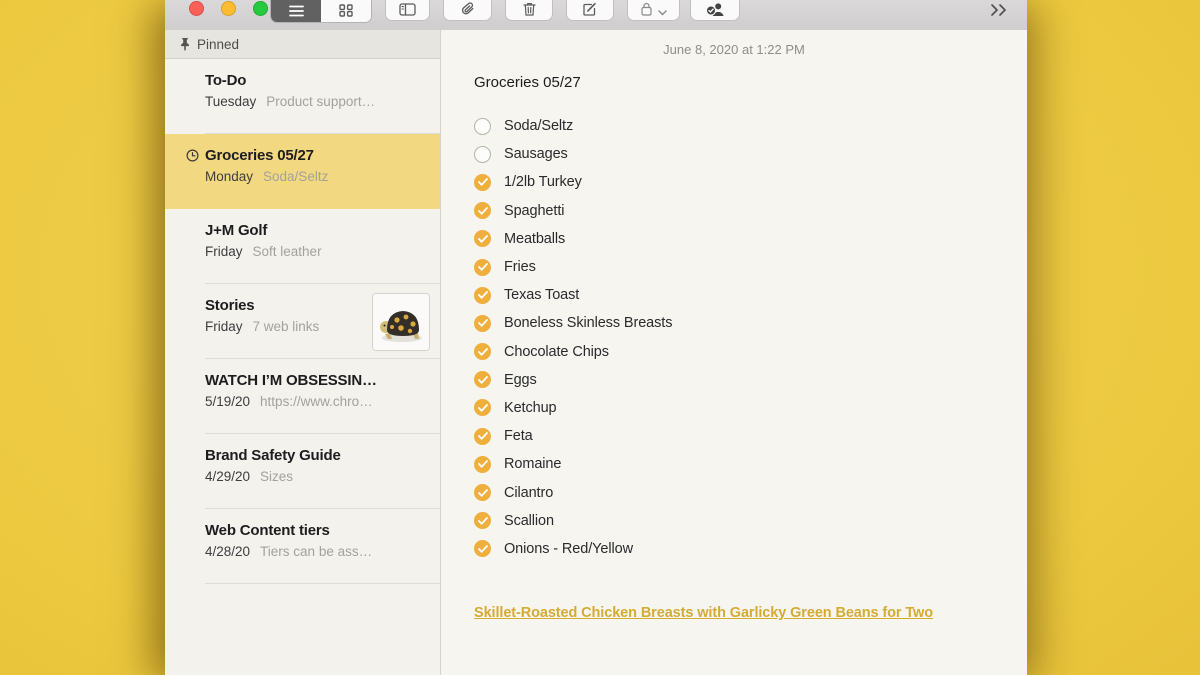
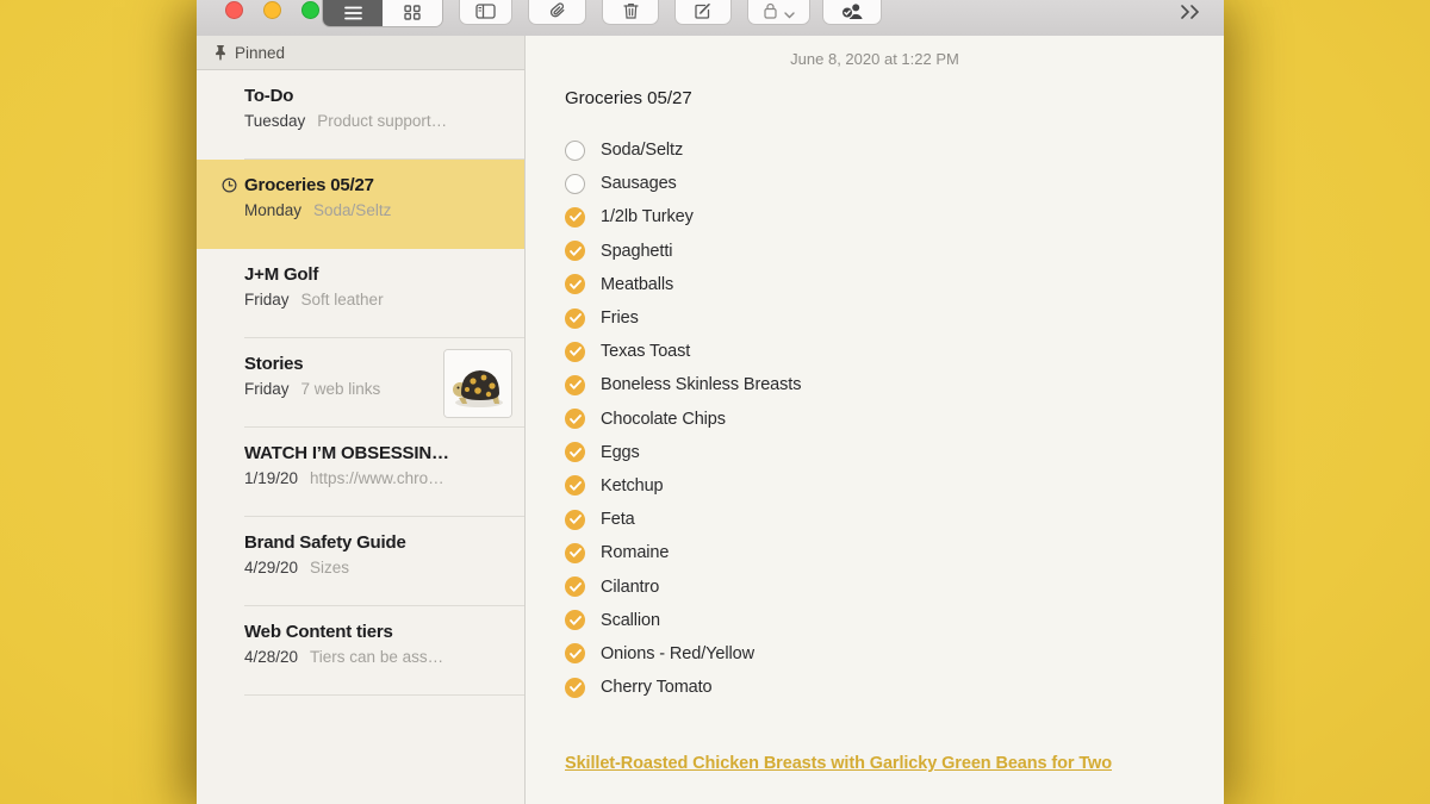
  Pinned
  To-Do
  Tuesday
  Product support…
  Groceries 05/27
  Monday
  Soda/Seltz
  J+M Golf
  Friday
  Soft leather
  Stories
  Friday
  7 web links
  WATCH I’M OBSESSIN…
- 5/19/20
+ 1/19/20
  https://www.chro…
  Brand Safety Guide
  4/29/20
  Sizes
  Web Content tiers
  4/28/20
  Tiers can be ass…
  June 8, 2020 at 1:22 PM
  Groceries 05/27
  Soda/Seltz
  Sausages
  1/2lb Turkey
  Spaghetti
  Meatballs
  Fries
  Texas Toast
  Boneless Skinless Breasts
  Chocolate Chips
  Eggs
  Ketchup
  Feta
  Romaine
  Cilantro
  Scallion
  Onions - Red/Yellow
+ Cherry Tomato
  Skillet-Roasted Chicken Breasts with Garlicky Green Beans for Two
